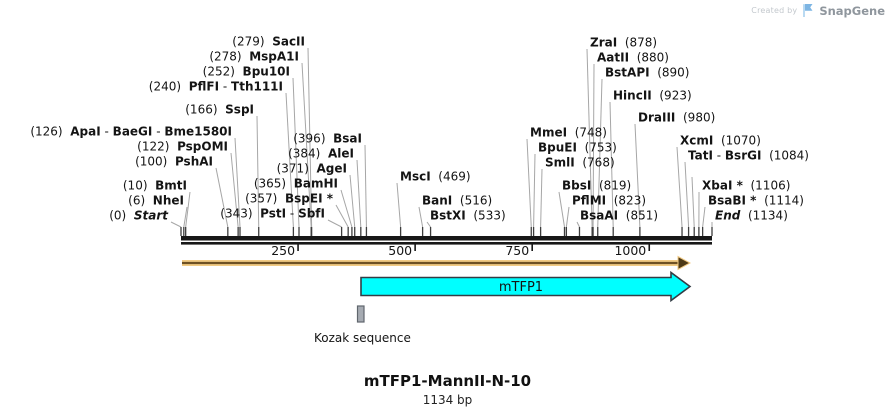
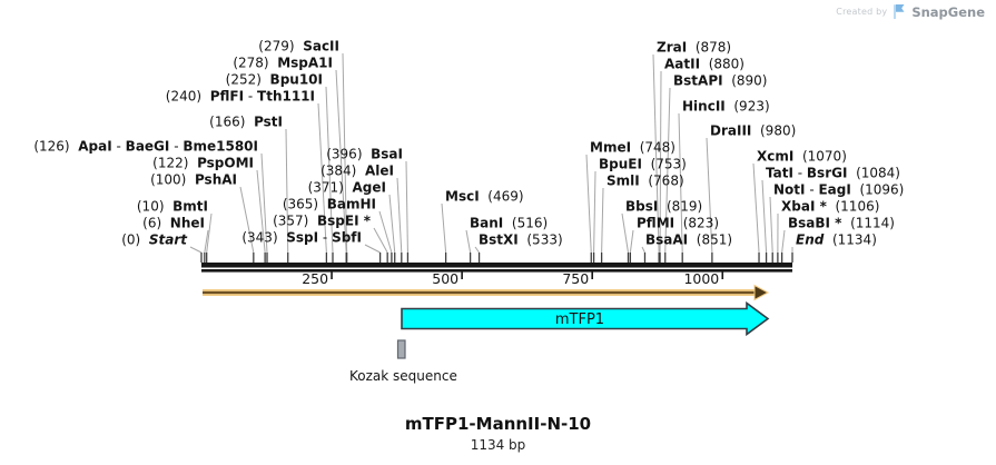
  250
  500
  750
  1000
  mTFP1
  Kozak sequence
  (279) SacII
  (278) MspA1I
  (252) Bpu10I
  (240) PflFI - Tth111I
- (166) SspI
+ (166) PstI
  (126) ApaI - BaeGI - Bme1580I
  (122) PspOMI
  (100) PshAI
  (10) BmtI
  (6) NheI
  (0) Start
- (343) PstI - SbfI
+ (343) SspI - SbfI
  (357) BspEI *
  (365) BamHI
  (371) AgeI
  (384) AleI
  (396) BsaI
  MscI (469)
  BanI (516)
  BstXI (533)
  MmeI (748)
  BpuEI (753)
  SmlI (768)
  BbsI (819)
  PflMI (823)
  BsaAI (851)
  ZraI (878)
  AatII (880)
  BstAPI (890)
  HincII (923)
  DraIII (980)
  XcmI (1070)
  TatI - BsrGI (1084)
+ NotI - EagI (1096)
  XbaI * (1106)
  BsaBI * (1114)
  End (1134)
  Created by
  SnapGene
  mTFP1-MannII-N-10
  1134 bp
